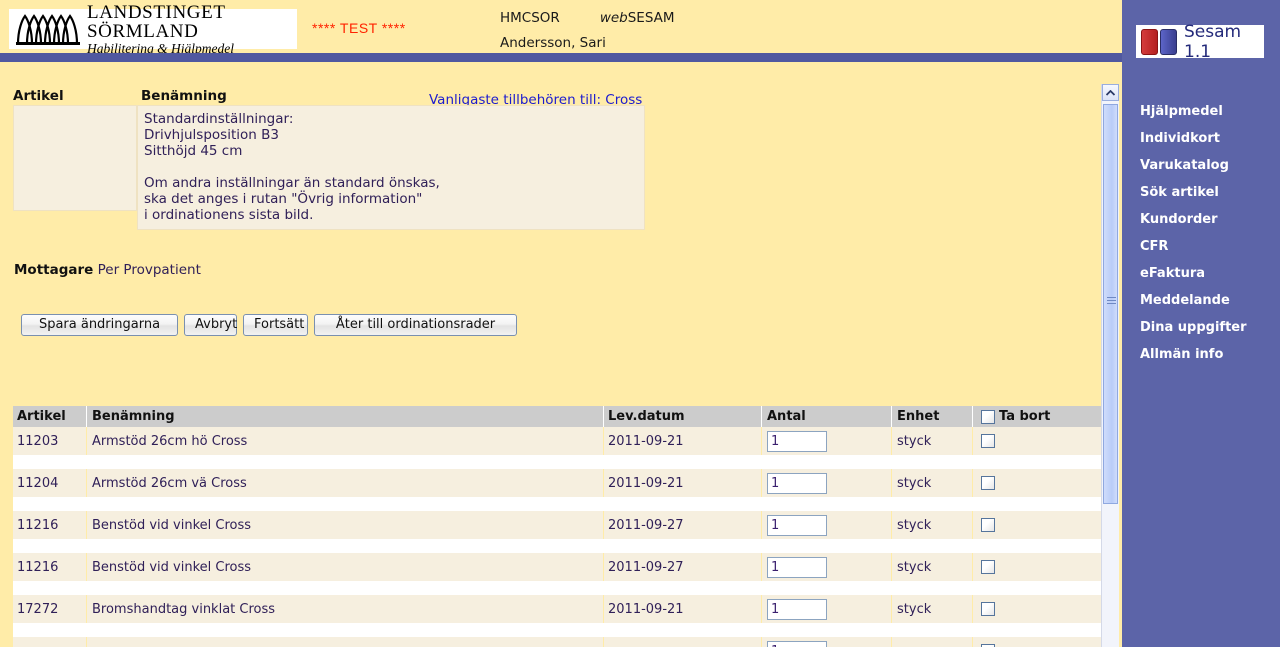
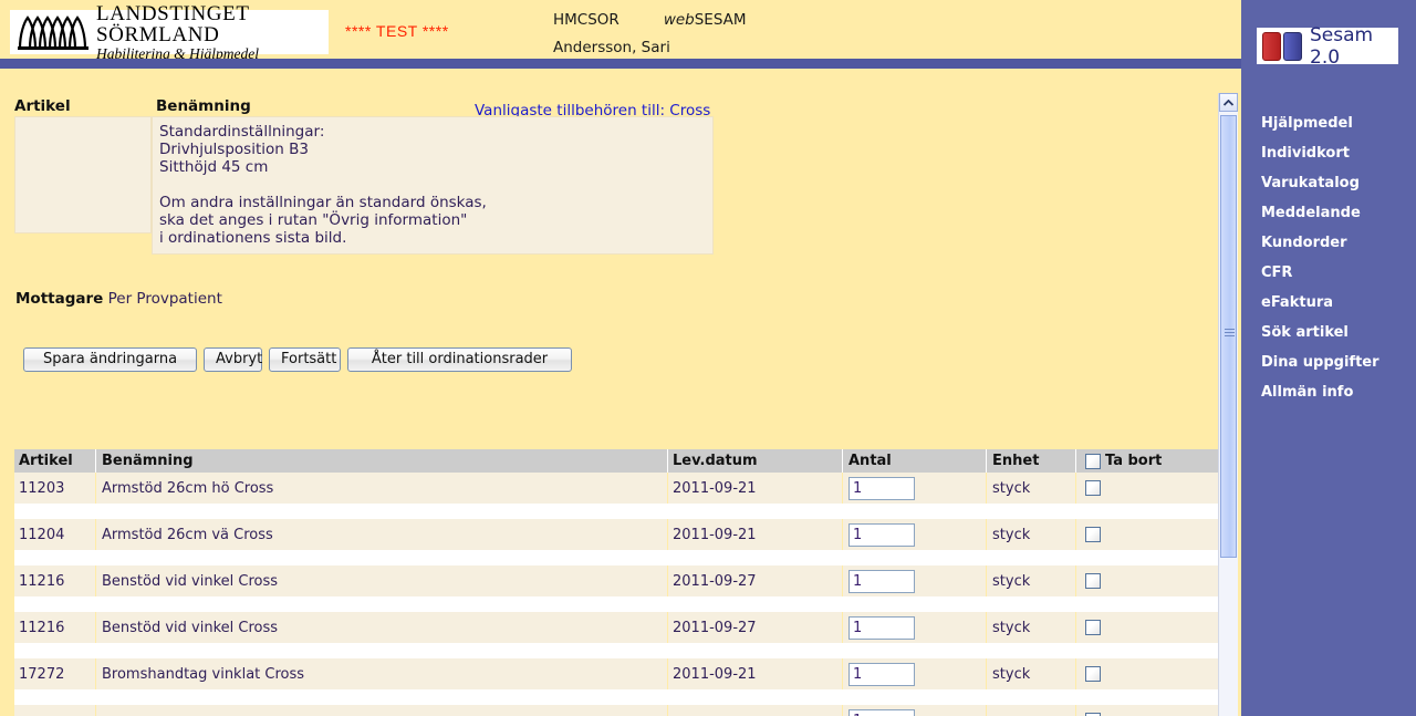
  LANDSTINGET SÖRMLAND
  Habilitering & Hjälpmedel
  **** TEST ****
  HMCSOR
  webSESAM
  Andersson, Sari
  Artikel
  Benämning
  Vanligaste tillbehören till: Cross
  Standardinställningar:
  Drivhjulsposition B3
  Sitthöjd 45 cm
  Om andra inställningar än standard önskas,
  ska det anges i rutan "Övrig information"
  i ordinationens sista bild.
  Mottagare Per Provpatient
  Spara ändringarna
  Avbryt
  Fortsätt
  Åter till ordinationsrader
  Artikel
  Benämning
  Lev.datum
  Antal
  Enhet
  Ta bort
  11203
  Armstöd 26cm hö Cross
  2011-09-21
  1
  styck
  11204
  Armstöd 26cm vä Cross
  2011-09-21
  1
  styck
  11216
  Benstöd vid vinkel Cross
  2011-09-27
  1
  styck
  11216
  Benstöd vid vinkel Cross
  2011-09-27
  1
  styck
  17272
  Bromshandtag vinklat Cross
  2011-09-21
  1
  styck
- Sesam 1.1
+ Sesam 2.0
  Hjälpmedel
  Individkort
  Varukatalog
- Sök artikel
+ Meddelande
  Kundorder
  CFR
  eFaktura
- Meddelande
+ Sök artikel
  Dina uppgifter
  Allmän info
